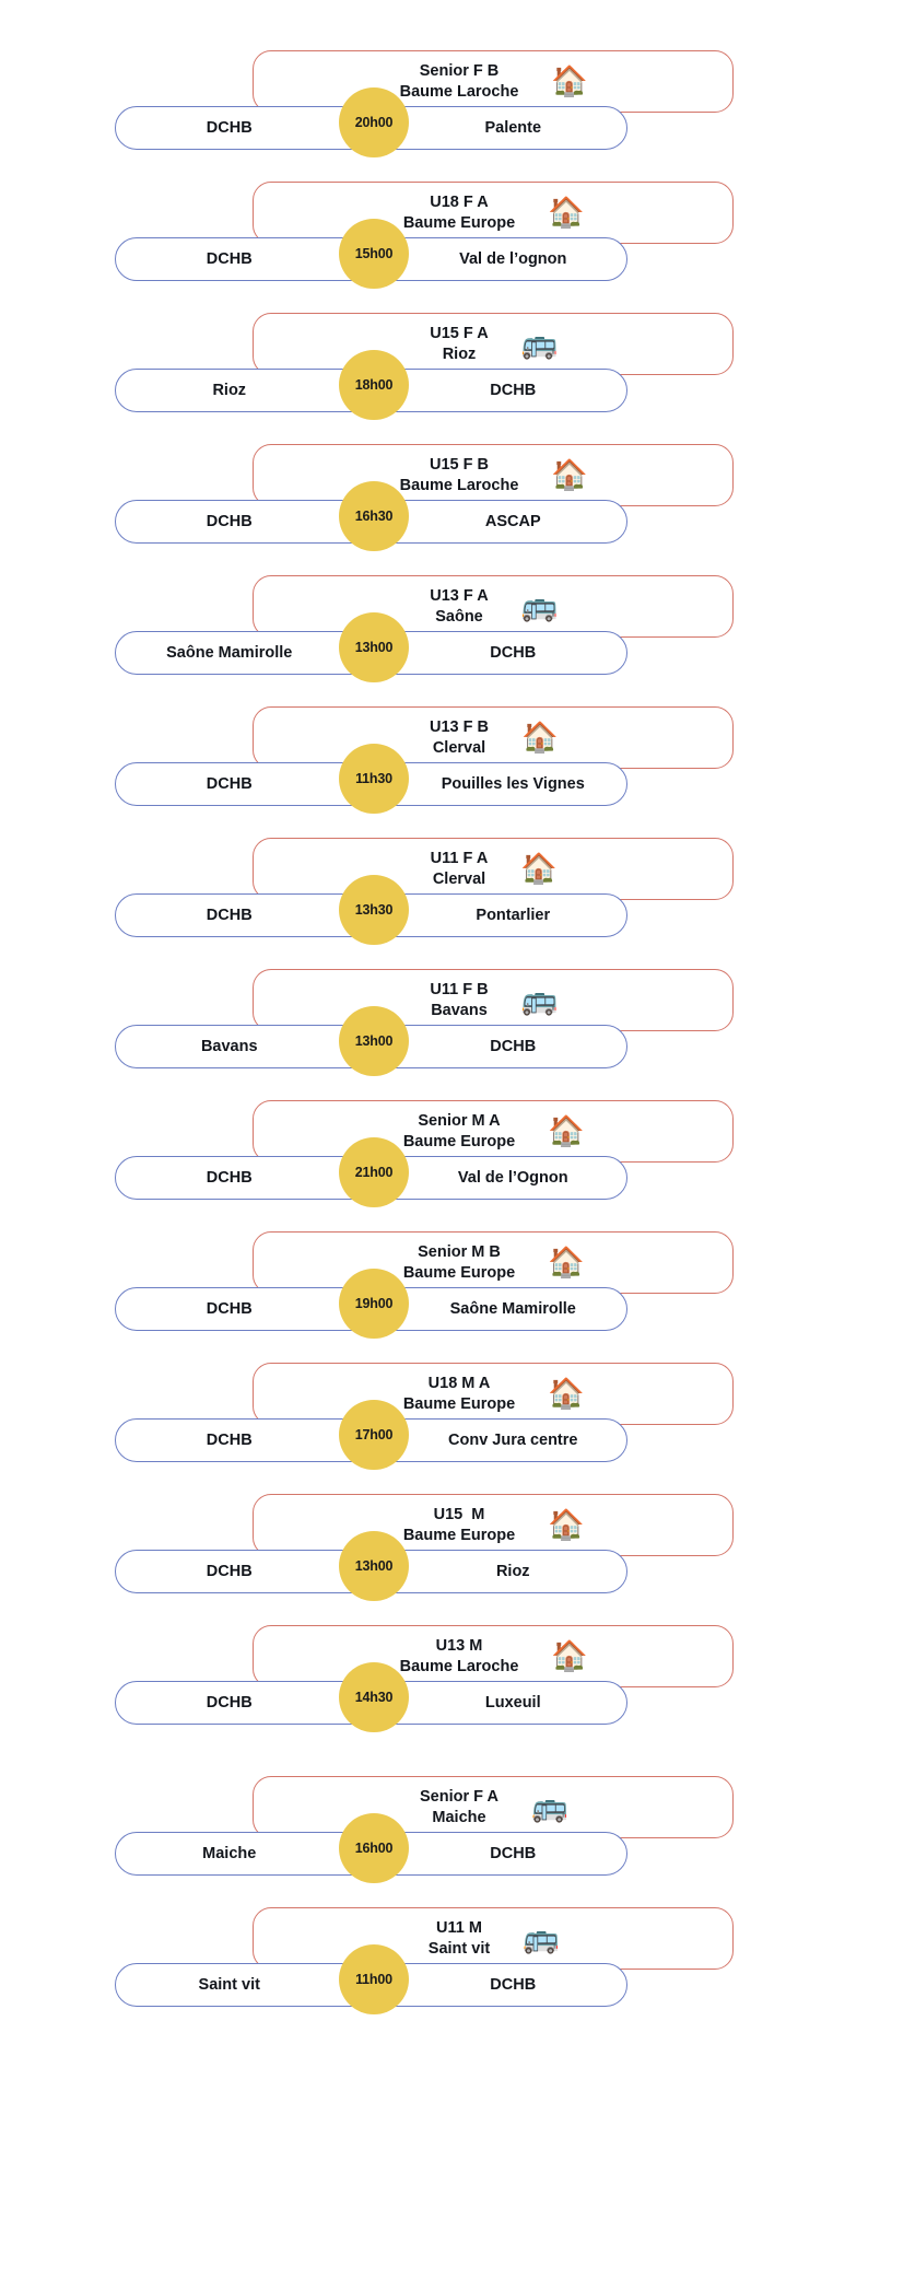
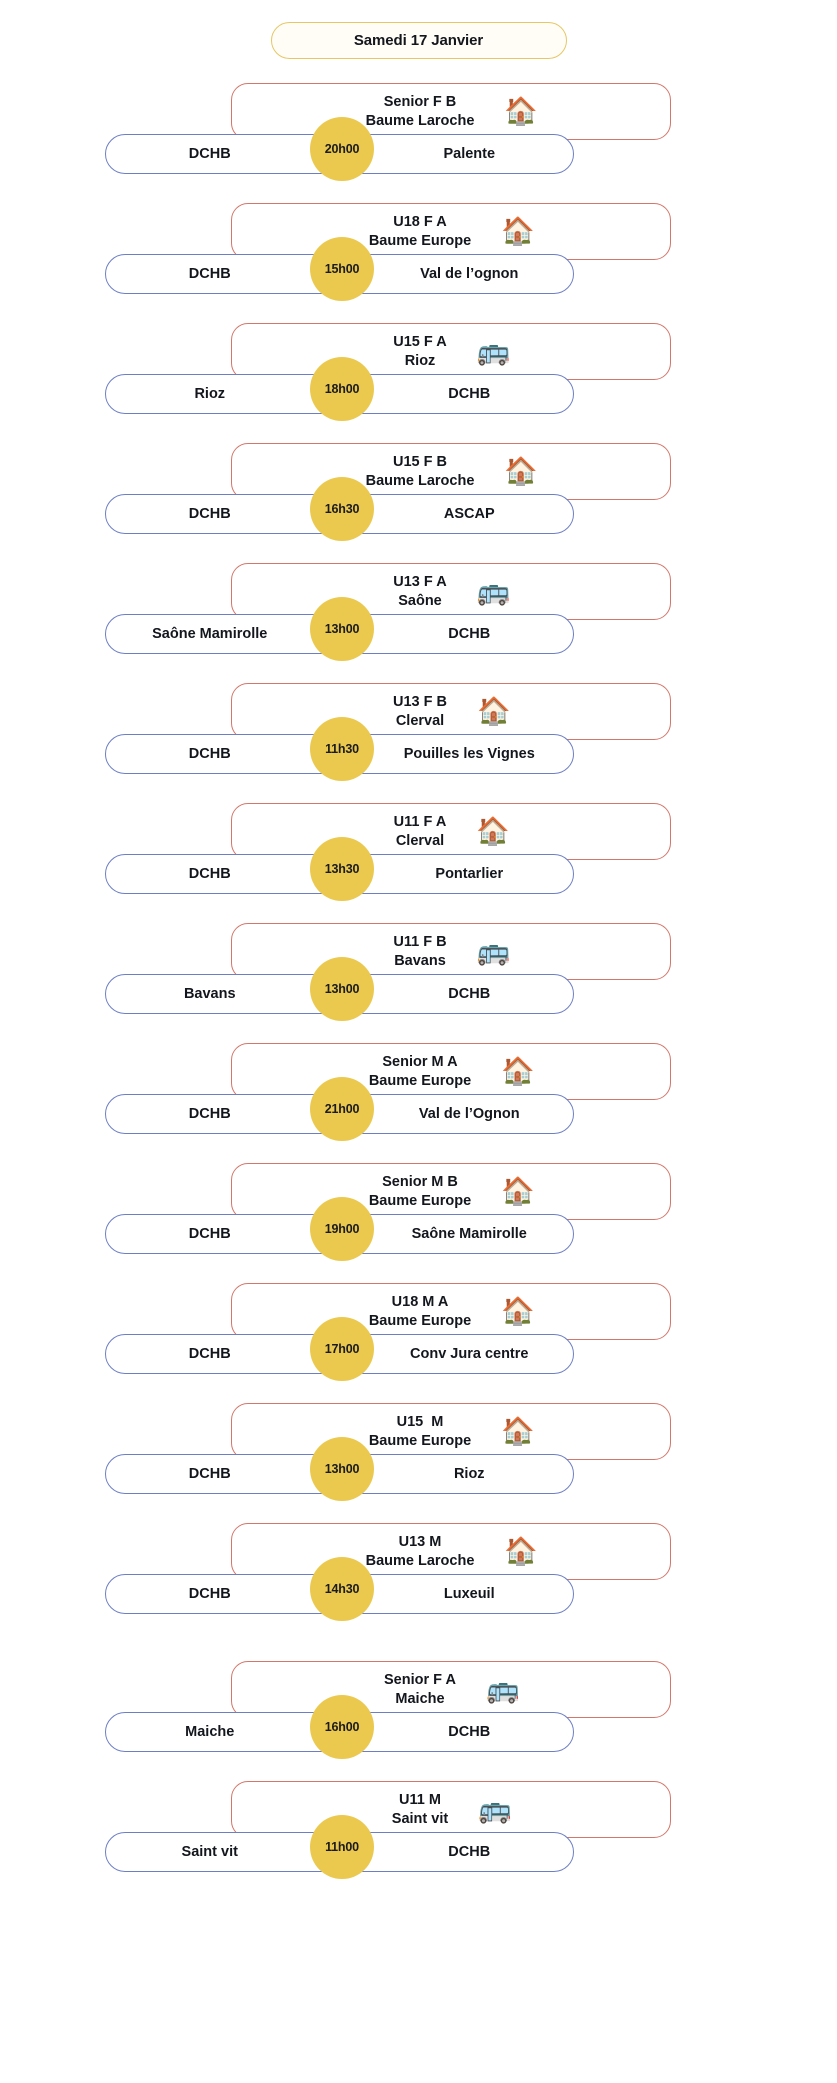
+ Samedi 17 Janvier
  Senior F B
  Baume Laroche
  🏠
  DCHB
  Palente
  20h00
  U18 F A
  Baume Europe
  🏠
  DCHB
  Val de l’ognon
  15h00
  U15 F A
  Rioz
  🚌
  Rioz
  DCHB
  18h00
  U15 F B
  Baume Laroche
  🏠
  DCHB
  ASCAP
  16h30
  U13 F A
  Saône
  🚌
  Saône Mamirolle
  DCHB
  13h00
  U13 F B
  Clerval
  🏠
  DCHB
  Pouilles les Vignes
  11h30
  U11 F A
  Clerval
  🏠
  DCHB
  Pontarlier
  13h30
  U11 F B
  Bavans
  🚌
  Bavans
  DCHB
  13h00
  Senior M A
  Baume Europe
  🏠
  DCHB
  Val de l’Ognon
  21h00
  Senior M B
  Baume Europe
  🏠
  DCHB
  Saône Mamirolle
  19h00
  U18 M A
  Baume Europe
  🏠
  DCHB
  Conv Jura centre
  17h00
  U15 M
  Baume Europe
  🏠
  DCHB
  Rioz
  13h00
  U13 M
  Baume Laroche
  🏠
  DCHB
  Luxeuil
  14h30
  Senior F A
  Maiche
  🚌
  Maiche
  DCHB
  16h00
  U11 M
  Saint vit
  🚌
  Saint vit
  DCHB
  11h00
